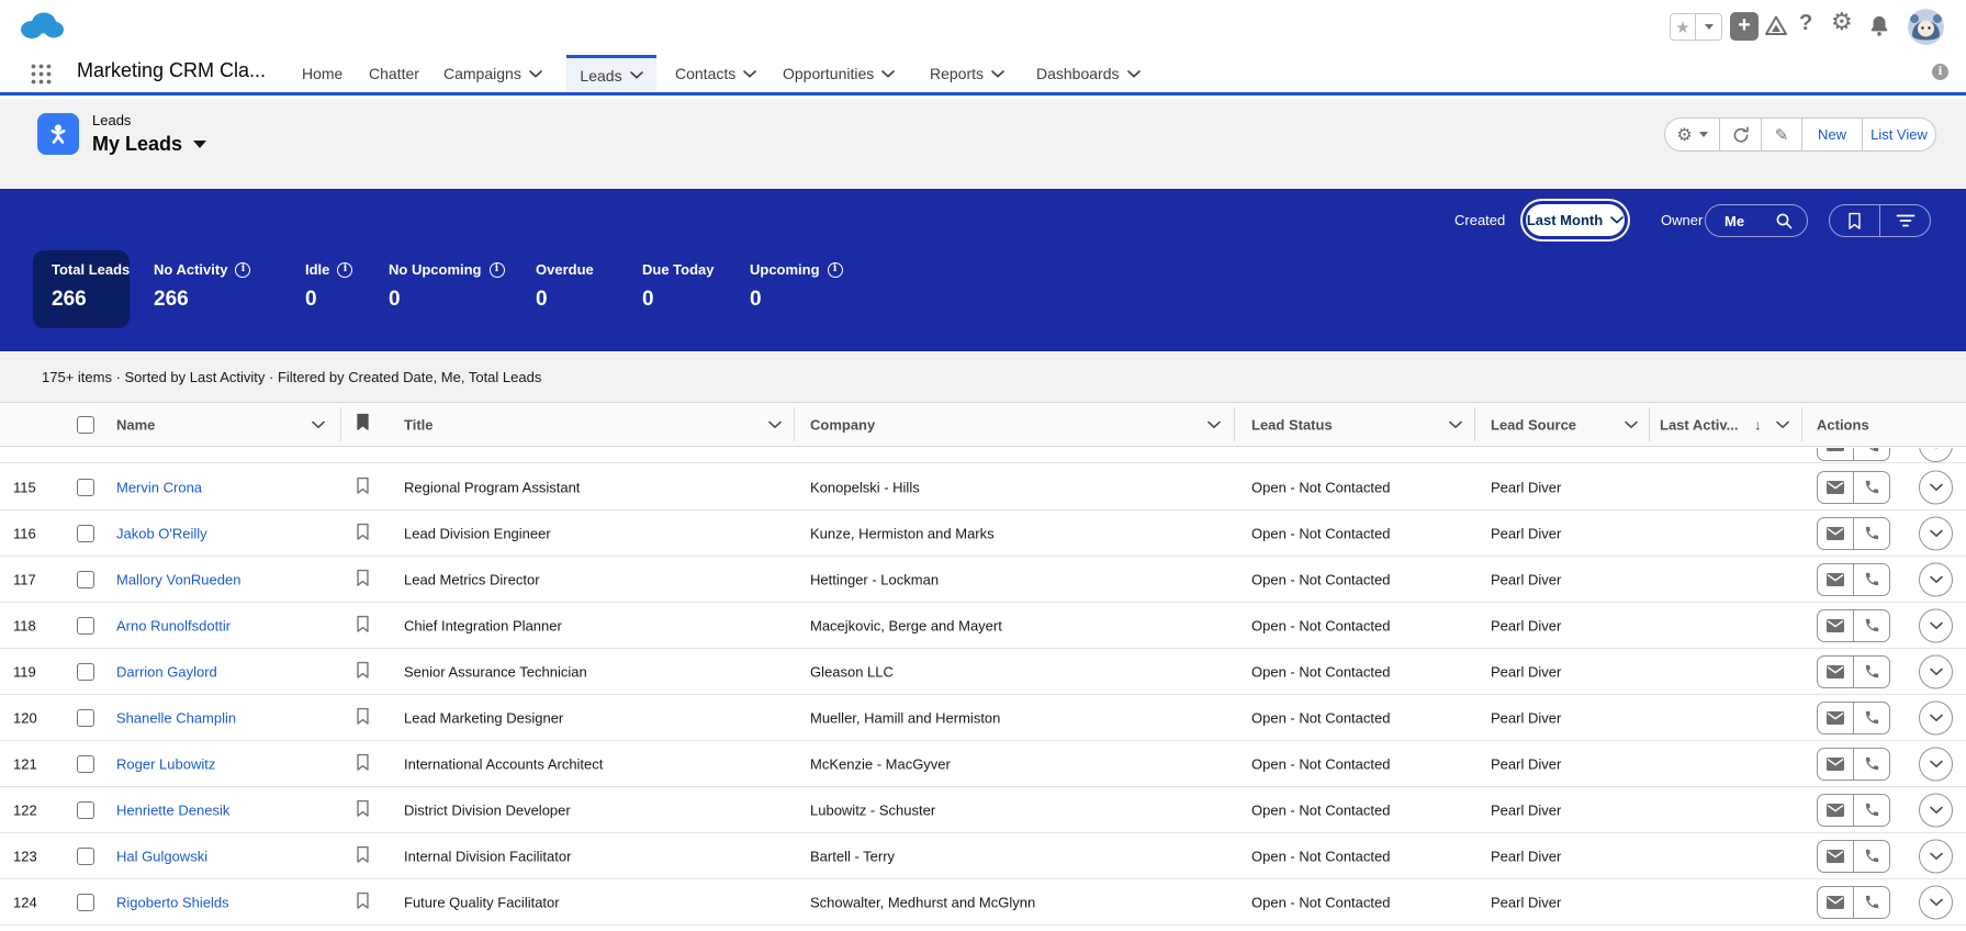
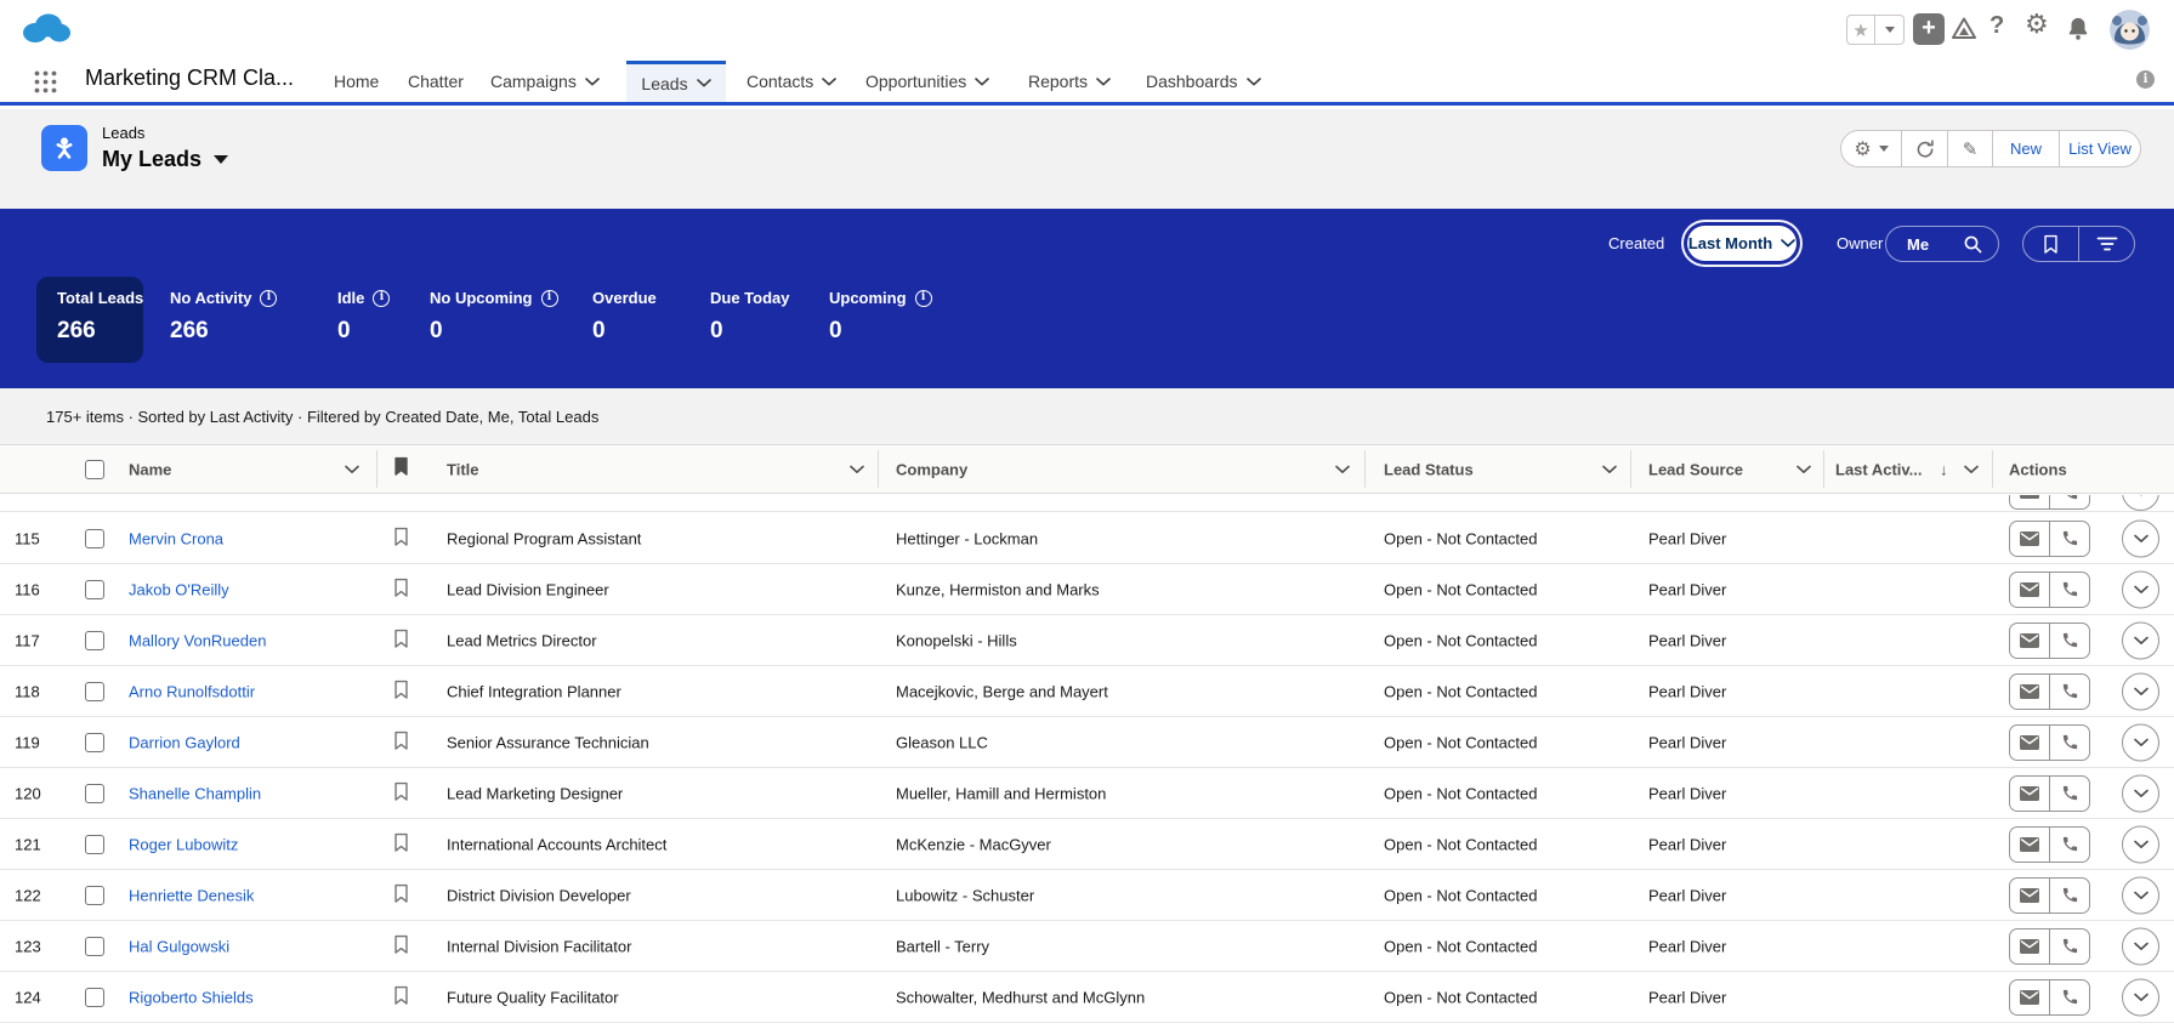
  ★
  +
  ?
  ⚙
  Marketing CRM Cla...
  Home
  Chatter
  Campaigns
  Leads
  Contacts
  Opportunities
  Reports
  Dashboards
  i
  Leads
  My Leads
  ⚙
  ✎
  New
  List View
  Created
  Last Month
  Owner
  Me
  Total Leads
  266
  No Activity
  i
  266
  Idle
  i
  0
  No Upcoming
  i
  0
  Overdue
  0
  Due Today
  0
  Upcoming
  i
  0
  175+ items · Sorted by Last Activity · Filtered by Created Date, Me, Total Leads
  Name
  Title
  Company
  Lead Status
  Lead Source
  Last Activ...
  ↓
  Actions
  115
  Mervin Crona
  Regional Program Assistant
- Konopelski - Hills
+ Hettinger - Lockman
  Open - Not Contacted
  Pearl Diver
  116
  Jakob O'Reilly
  Lead Division Engineer
  Kunze, Hermiston and Marks
  Open - Not Contacted
  Pearl Diver
  117
  Mallory VonRueden
  Lead Metrics Director
- Hettinger - Lockman
+ Konopelski - Hills
  Open - Not Contacted
  Pearl Diver
  118
  Arno Runolfsdottir
  Chief Integration Planner
  Macejkovic, Berge and Mayert
  Open - Not Contacted
  Pearl Diver
  119
  Darrion Gaylord
  Senior Assurance Technician
  Gleason LLC
  Open - Not Contacted
  Pearl Diver
  120
  Shanelle Champlin
  Lead Marketing Designer
  Mueller, Hamill and Hermiston
  Open - Not Contacted
  Pearl Diver
  121
  Roger Lubowitz
  International Accounts Architect
  McKenzie - MacGyver
  Open - Not Contacted
  Pearl Diver
  122
  Henriette Denesik
  District Division Developer
  Lubowitz - Schuster
  Open - Not Contacted
  Pearl Diver
  123
  Hal Gulgowski
  Internal Division Facilitator
  Bartell - Terry
  Open - Not Contacted
  Pearl Diver
  124
  Rigoberto Shields
  Future Quality Facilitator
  Schowalter, Medhurst and McGlynn
  Open - Not Contacted
  Pearl Diver
